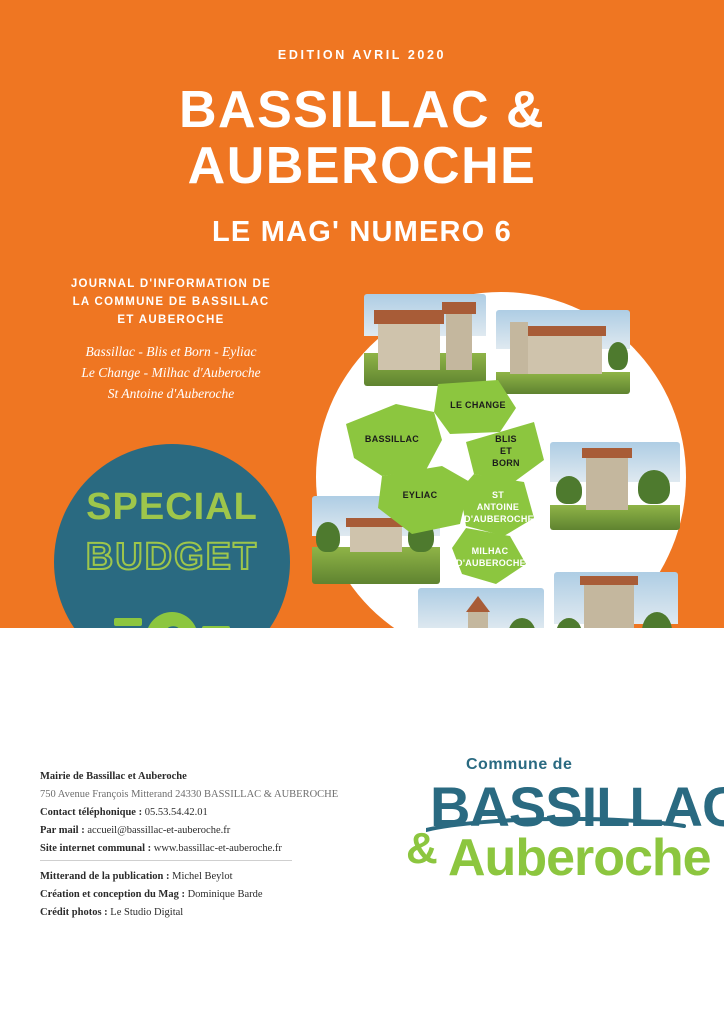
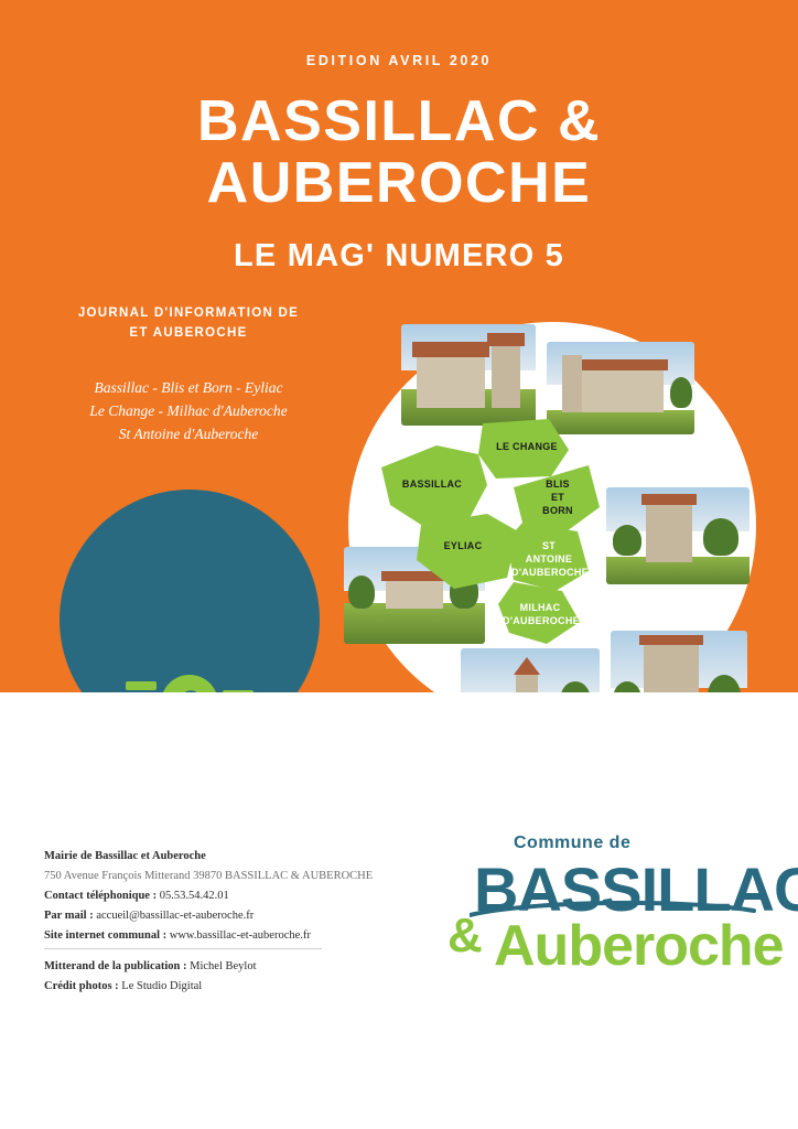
  EDITION AVRIL 2020
  BASSILLAC &
  AUBEROCHE
- LE MAG' NUMERO 6
+ LE MAG' NUMERO 5
  JOURNAL D'INFORMATION DE
- LA COMMUNE DE BASSILLAC
  ET AUBEROCHE
  Bassillac - Blis et Born - Eyliac
  Le Change - Milhac d'Auberoche
  St Antoine d'Auberoche
  BASSILLAC
  LE CHANGE
  BLIS
  ET
  BORN
  EYLIAC
  ST
  ANTOINE
  D'AUBEROCHE
  MILHAC
  D'AUBEROCHE
- SPECIAL
- BUDGET
  Mairie de Bassillac et Auberoche
- 750 Avenue François Mitterand 24330 BASSILLAC & AUBEROCHE
+ 750 Avenue François Mitterand 39870 BASSILLAC & AUBEROCHE
  Contact téléphonique : 05.53.54.42.01
  Par mail : accueil@bassillac-et-auberoche.fr
  Site internet communal : www.bassillac-et-auberoche.fr
  Mitterand de la publication : Michel Beylot
- Création et conception du Mag : Dominique Barde
  Crédit photos : Le Studio Digital
  Commune de
  BASSILLAC
  &
  Auberoche
